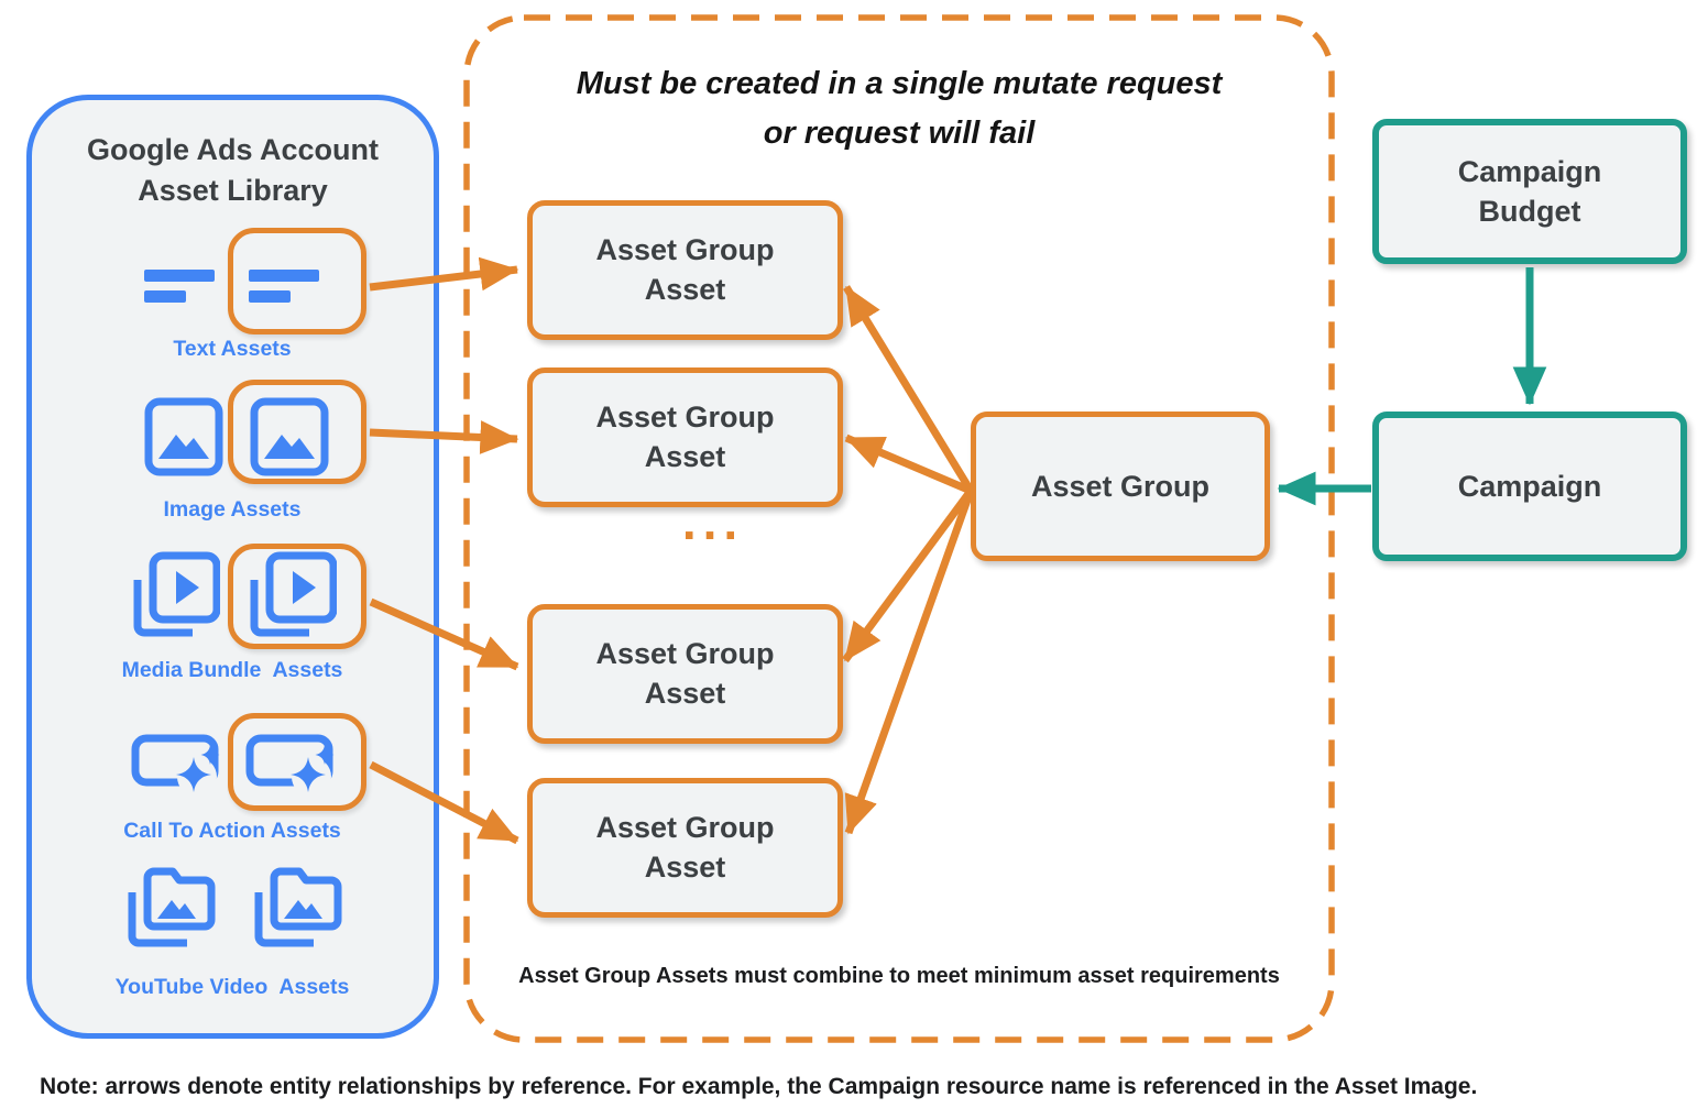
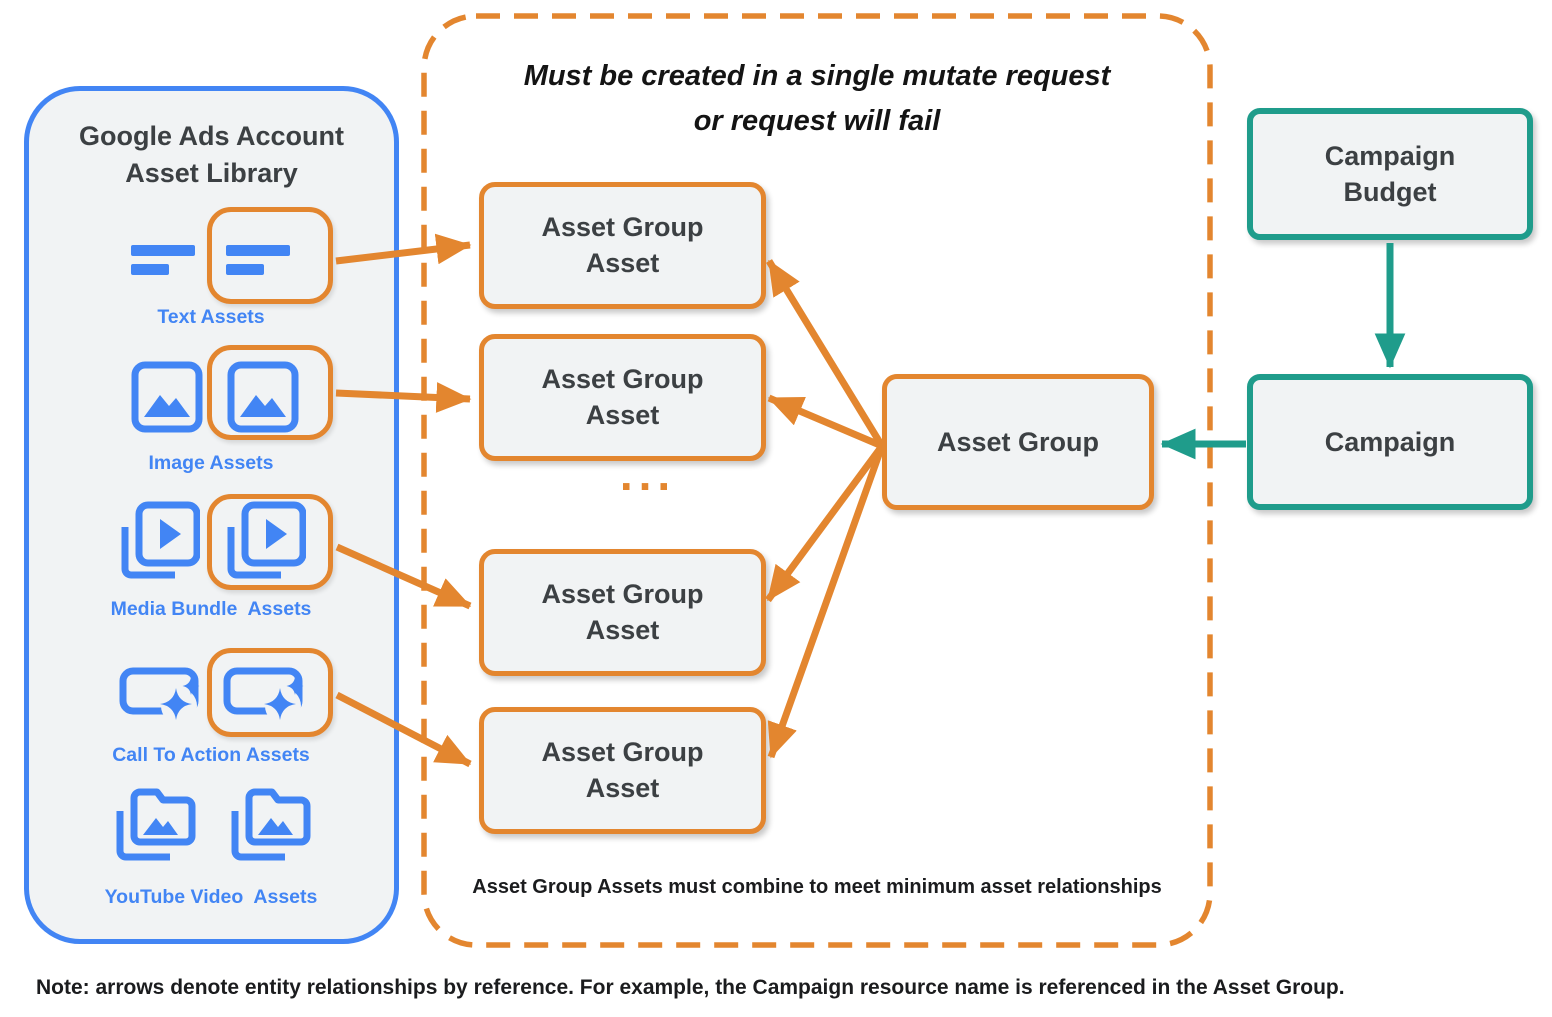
  Google Ads Account
  Asset Library
  Text Assets
  Image Assets
  Media Bundle Assets
  Call To Action Assets
  YouTube Video Assets
  Must be created in a single mutate request
  or request will fail
  Asset Group
  Asset
  Asset Group
  Asset
  ...
  Asset Group
  Asset
  Asset Group
  Asset
  Asset Group
- Asset Group Assets must combine to meet minimum asset requirements
+ Asset Group Assets must combine to meet minimum asset relationships
  Campaign
  Budget
  Campaign
- Note: arrows denote entity relationships by reference. For example, the Campaign resource name is referenced in the Asset Image.
+ Note: arrows denote entity relationships by reference. For example, the Campaign resource name is referenced in the Asset Group.
